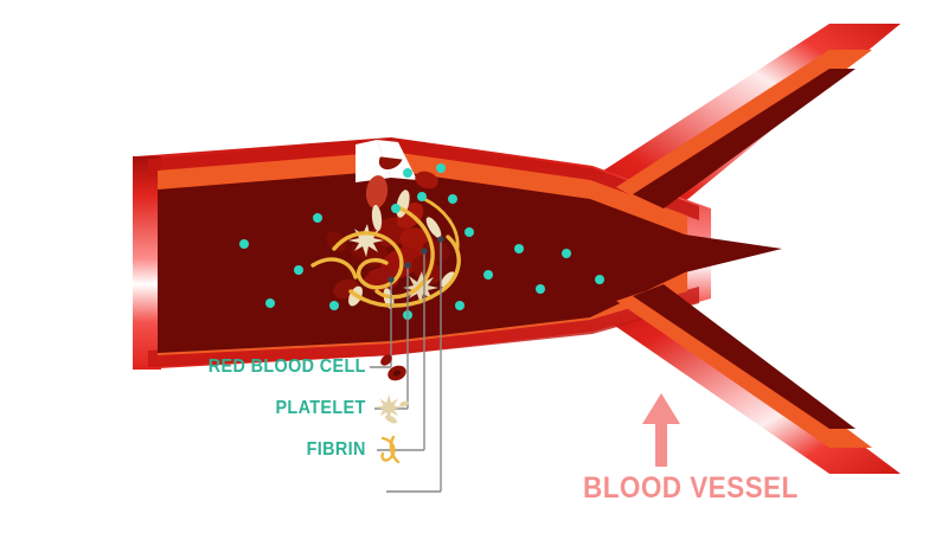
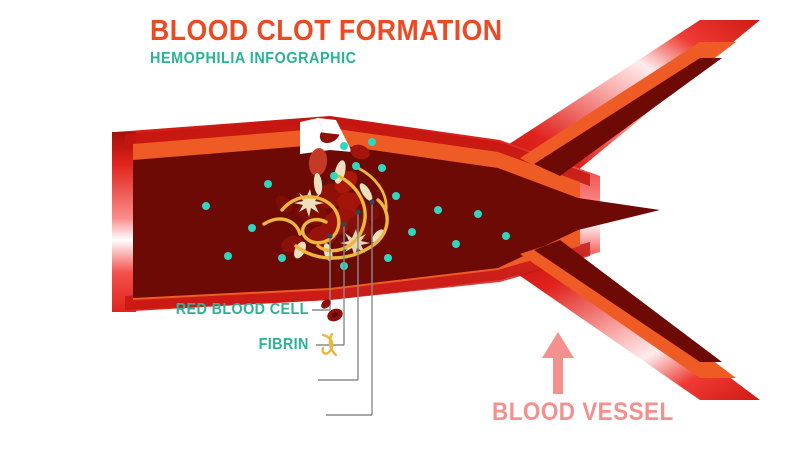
+ BLOOD CLOT FORMATION
+ HEMOPHILIA INFOGRAPHIC
  RED BLOOD CELL
- PLATELET
  FIBRIN
  BLOOD VESSEL
